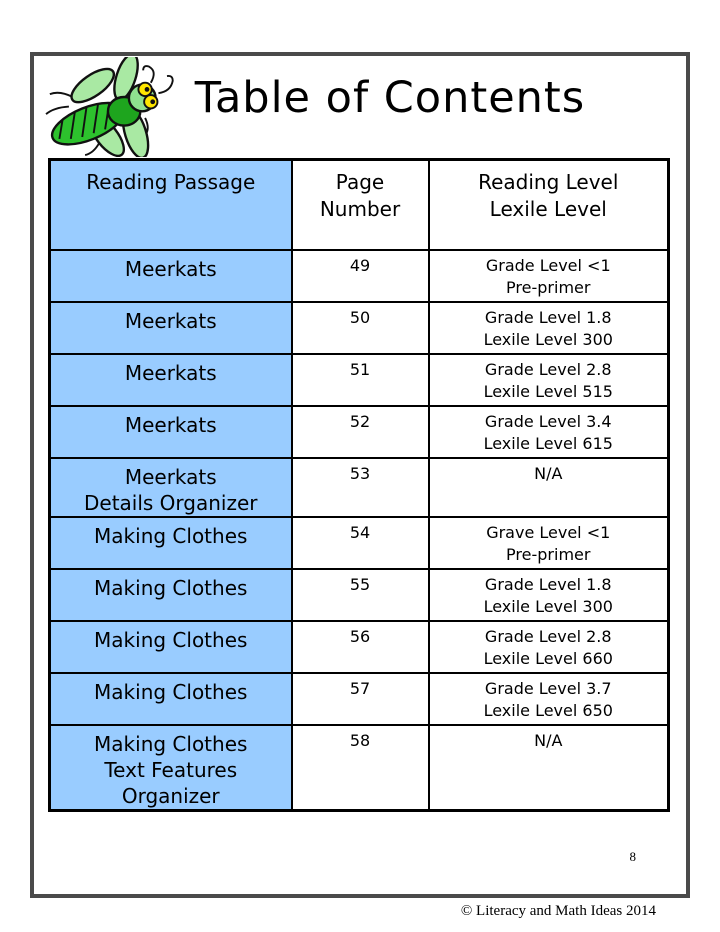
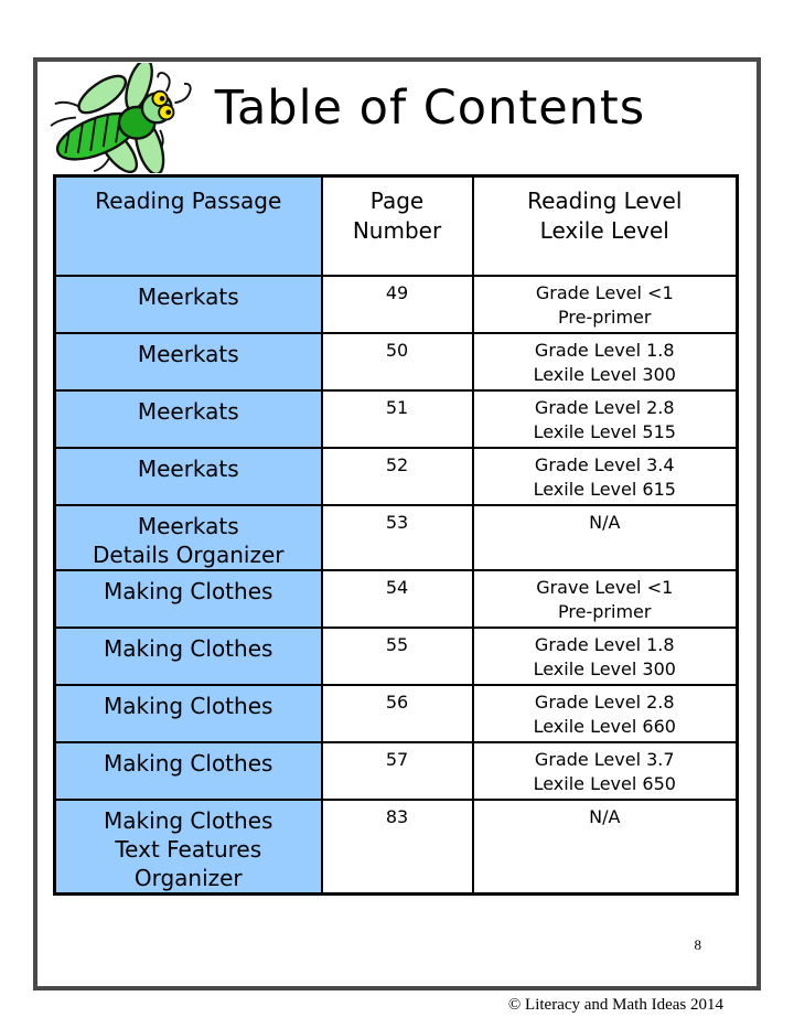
  Table of Contents
  Reading Passage	Page Number	Reading Level Lexile Level
  Meerkats	49	Grade Level <1 Pre-primer
  Meerkats	50	Grade Level 1.8 Lexile Level 300
  Meerkats	51	Grade Level 2.8 Lexile Level 515
  Meerkats	52	Grade Level 3.4 Lexile Level 615
  Meerkats Details Organizer	53	N/A
  Making Clothes	54	Grave Level <1 Pre-primer
  Making Clothes	55	Grade Level 1.8 Lexile Level 300
  Making Clothes	56	Grade Level 2.8 Lexile Level 660
  Making Clothes	57	Grade Level 3.7 Lexile Level 650
- Making Clothes Text Features Organizer	58	N/A
+ Making Clothes Text Features Organizer	83	N/A
  8
  © Literacy and Math Ideas 2014
